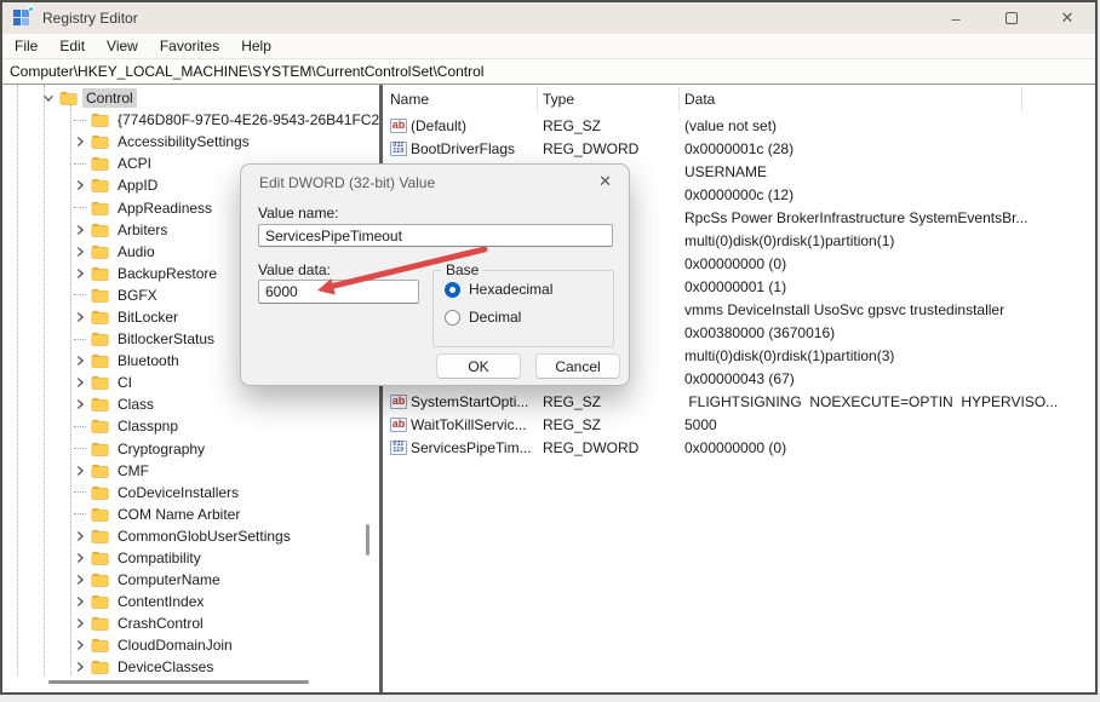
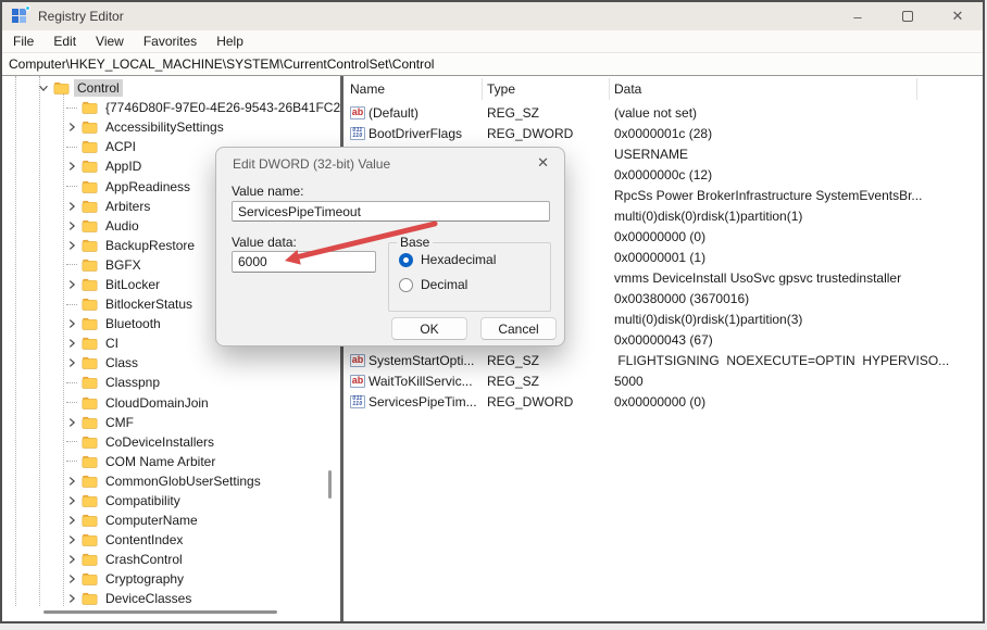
  Registry Editor
  –
  ✕
  File
  Edit
  View
  Favorites
  Help
  Computer\HKEY_LOCAL_MACHINE\SYSTEM\CurrentControlSet\Control
  Control
  {7746D80F-97E0-4E26-9543-26B41FC2
  AccessibilitySettings
  ACPI
  AppID
  AppReadiness
  Arbiters
  Audio
  BackupRestore
  BGFX
  BitLocker
  BitlockerStatus
  Bluetooth
  CI
  Class
  Classpnp
- Cryptography
+ CloudDomainJoin
  CMF
  CoDeviceInstallers
  COM Name Arbiter
  CommonGlobUserSettings
  Compatibility
  ComputerName
  ContentIndex
  CrashControl
- CloudDomainJoin
+ Cryptography
  DeviceClasses
  Name
  Type
  Data
  ab
  (Default)
  REG_SZ
  (value not set)
  BootDriverFlags
  REG_DWORD
  0x0000001c (28)
  USERNAME
  0x0000000c (12)
  RpcSs Power BrokerInfrastructure SystemEventsBr...
  multi(0)disk(0)rdisk(1)partition(1)
  0x00000000 (0)
  0x00000001 (1)
  vmms DeviceInstall UsoSvc gpsvc trustedinstaller
  0x00380000 (3670016)
  multi(0)disk(0)rdisk(1)partition(3)
  0x00000043 (67)
  ab
  SystemStartOpti...
  REG_SZ
  FLIGHTSIGNING NOEXECUTE=OPTIN HYPERVISO...
  ab
  WaitToKillServic...
  REG_SZ
  5000
  ServicesPipeTim...
  REG_DWORD
  0x00000000 (0)
  Edit DWORD (32-bit) Value
  ✕
  Value name:
  ServicesPipeTimeout
  Value data:
  6000
  Base
  Hexadecimal
  Decimal
  OK
  Cancel
